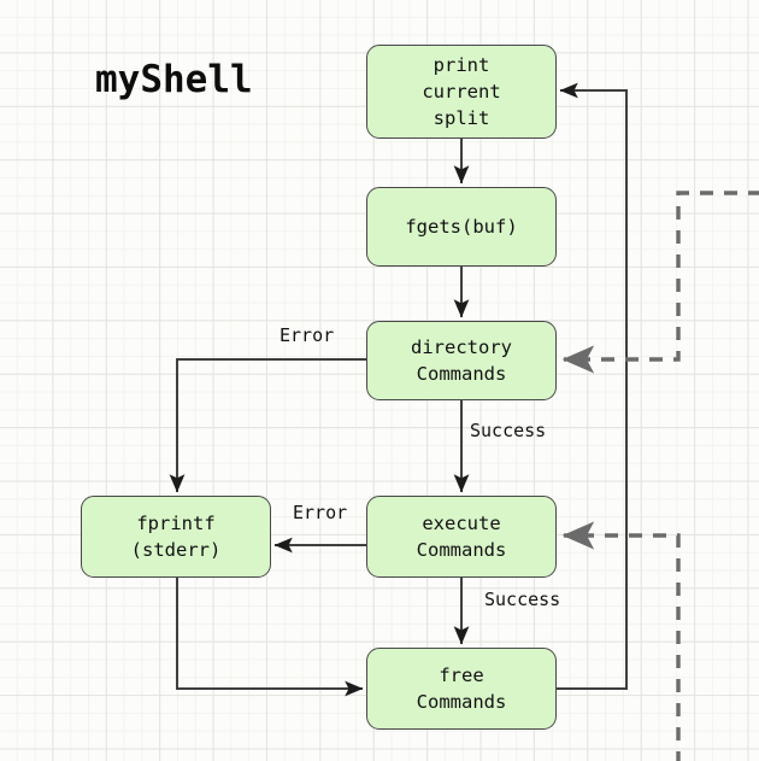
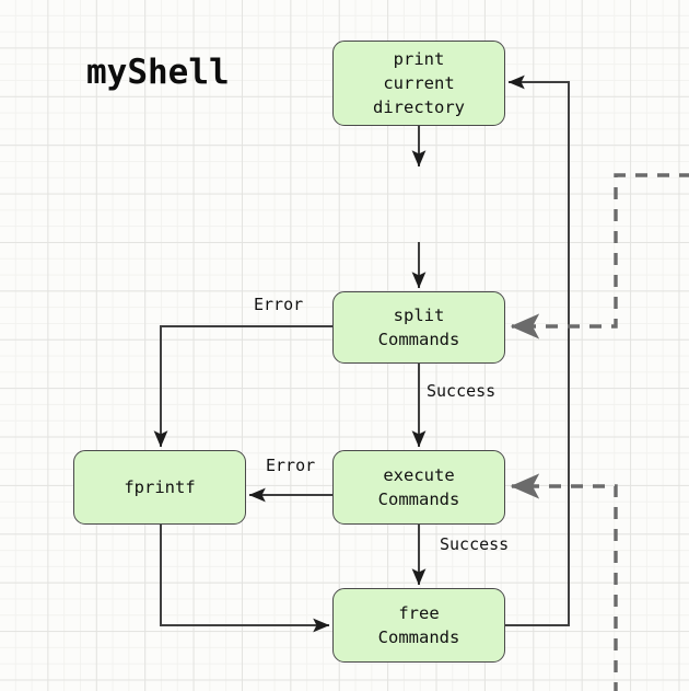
  myShell
  print
  current
- split
+ directory
- fgets(buf)
- directory
+ split
  Commands
  fprintf
- (stderr)
  execute
  Commands
  free
  Commands
  Error
  Success
  Error
  Success
